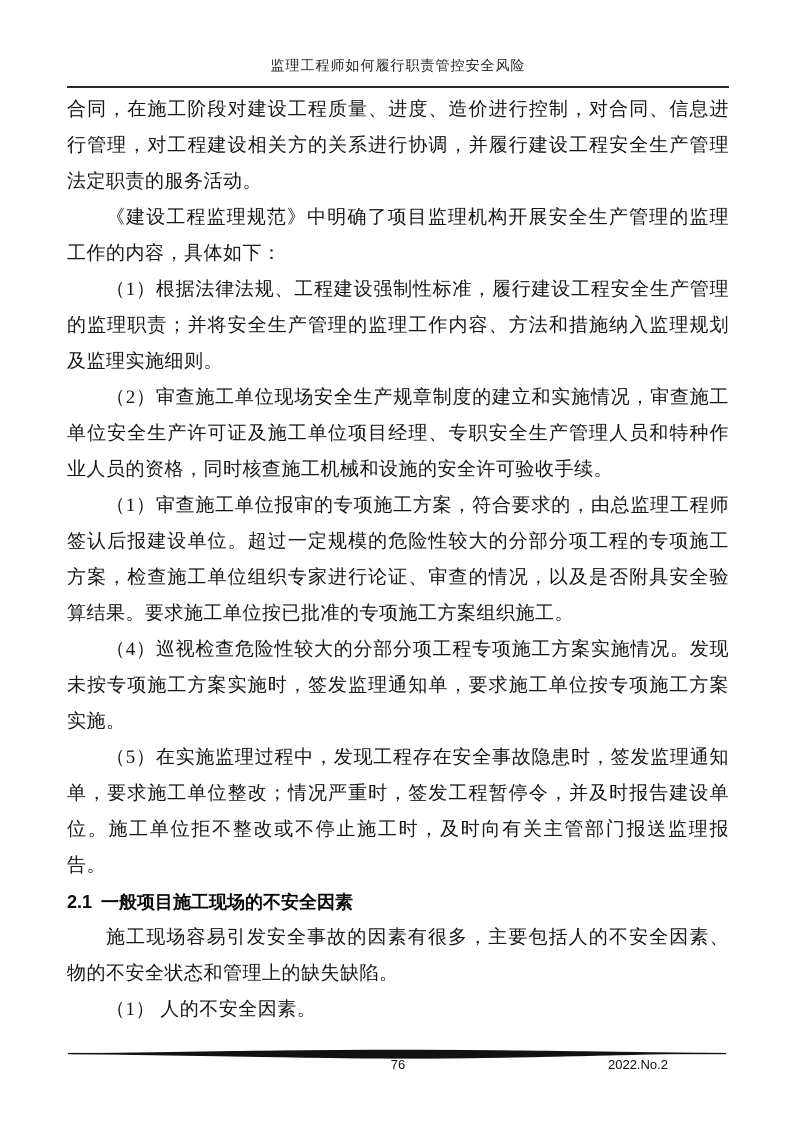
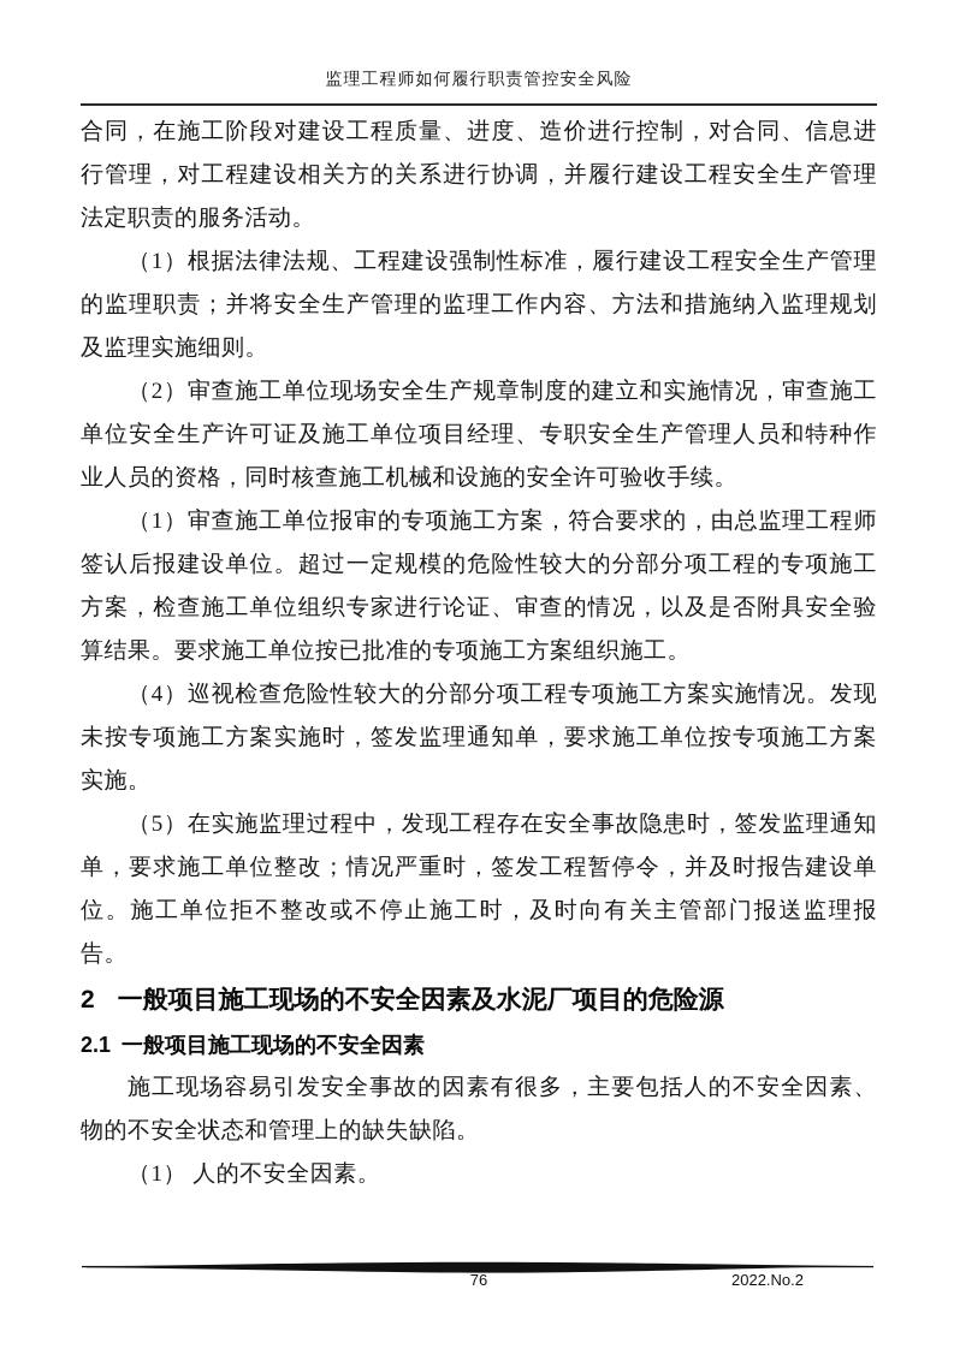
  监理工程师如何履行职责管控安全风险
  合同，在施工阶段对建设工程质量、进度、造价进行控制，对合同、信息进行管理，对工程建设相关方的关系进行协调，并履行建设工程安全生产管理法定职责的服务活动。
- 《建设工程监理规范》中明确了项目监理机构开展安全生产管理的监理工作的内容，具体如下：
  （1）根据法律法规、工程建设强制性标准，履行建设工程安全生产管理的监理职责；并将安全生产管理的监理工作内容、方法和措施纳入监理规划及监理实施细则。
  （2）审查施工单位现场安全生产规章制度的建立和实施情况，审查施工单位安全生产许可证及施工单位项目经理、专职安全生产管理人员和特种作业人员的资格，同时核查施工机械和设施的安全许可验收手续。
  （1）审查施工单位报审的专项施工方案，符合要求的，由总监理工程师签认后报建设单位。超过一定规模的危险性较大的分部分项工程的专项施工方案，检查施工单位组织专家进行论证、审查的情况，以及是否附具安全验算结果。要求施工单位按已批准的专项施工方案组织施工。
  （4）巡视检查危险性较大的分部分项工程专项施工方案实施情况。发现未按专项施工方案实施时，签发监理通知单，要求施工单位按专项施工方案实施。
  （5）在实施监理过程中，发现工程存在安全事故隐患时，签发监理通知单，要求施工单位整改；情况严重时，签发工程暂停令，并及时报告建设单位。施工单位拒不整改或不停止施工时，及时向有关主管部门报送监理报告。
+ 2
+ 一般项目施工现场的不安全因素及水泥厂项目的危险源
  2.1
  一般项目施工现场的不安全因素
  施工现场容易引发安全事故的因素有很多，主要包括人的不安全因素、物的不安全状态和管理上的缺失缺陷。
  （1） 人的不安全因素。
  76
  2022.No.2
